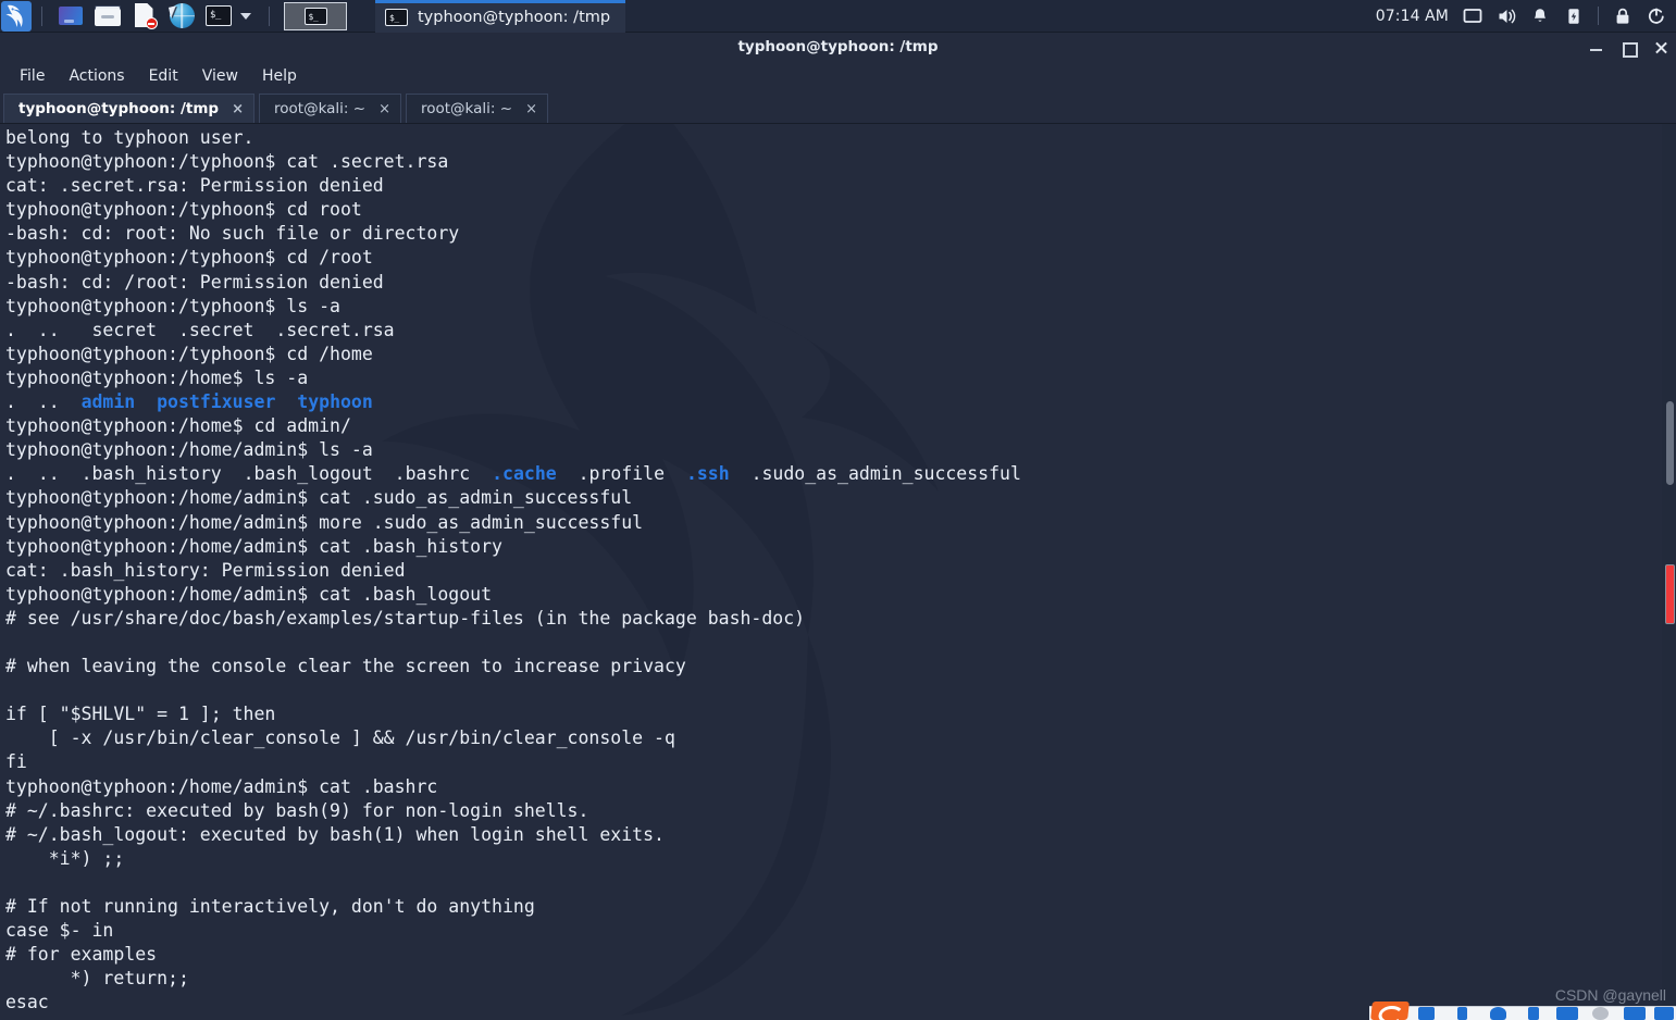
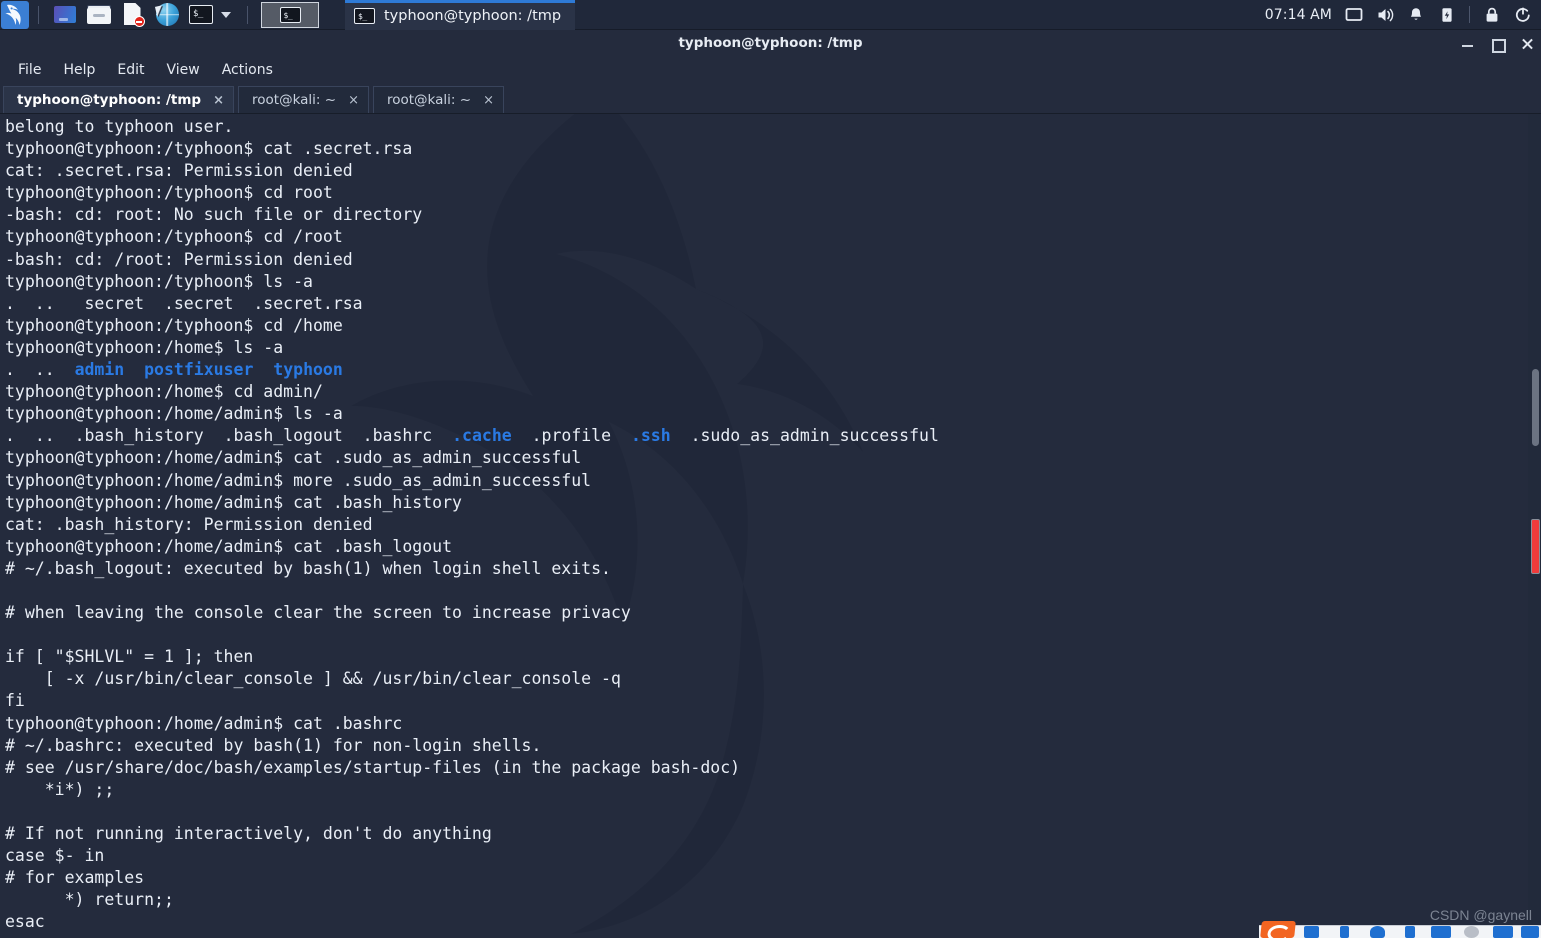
  $_
  $_
  $_
  typhoon@typhoon: /tmp
  07:14 AM
  typhoon@typhoon: /tmp
  File
- Actions
+ Help
  Edit
  View
- Help
+ Actions
  typhoon@typhoon: /tmp
  ×
  root@kali: ~
  ×
  root@kali: ~
  ×
  belong to typhoon user.
  typhoon@typhoon:/typhoon$ cat .secret.rsa
  cat: .secret.rsa: Permission denied
  typhoon@typhoon:/typhoon$ cd root
  -bash: cd: root: No such file or directory
  typhoon@typhoon:/typhoon$ cd /root
  -bash: cd: /root: Permission denied
  typhoon@typhoon:/typhoon$ ls -a
  . .. secret .secret .secret.rsa
  typhoon@typhoon:/typhoon$ cd /home
  typhoon@typhoon:/home$ ls -a
  . .. admin postfixuser typhoon
  typhoon@typhoon:/home$ cd admin/
  typhoon@typhoon:/home/admin$ ls -a
  . .. .bash_history .bash_logout .bashrc .cache .profile .ssh .sudo_as_admin_successful
  typhoon@typhoon:/home/admin$ cat .sudo_as_admin_successful
  typhoon@typhoon:/home/admin$ more .sudo_as_admin_successful
  typhoon@typhoon:/home/admin$ cat .bash_history
  cat: .bash_history: Permission denied
  typhoon@typhoon:/home/admin$ cat .bash_logout
- # see /usr/share/doc/bash/examples/startup-files (in the package bash-doc)
+ # ~/.bash_logout: executed by bash(1) when login shell exits.
  # when leaving the console clear the screen to increase privacy
  if [ "$SHLVL" = 1 ]; then
  [ -x /usr/bin/clear_console ] && /usr/bin/clear_console -q
  fi
  typhoon@typhoon:/home/admin$ cat .bashrc
- # ~/.bashrc: executed by bash(9) for non-login shells.
+ # ~/.bashrc: executed by bash(1) for non-login shells.
- # ~/.bash_logout: executed by bash(1) when login shell exits.
+ # see /usr/share/doc/bash/examples/startup-files (in the package bash-doc)
  *i*) ;;
  # If not running interactively, don't do anything
  case $- in
  # for examples
  *) return;;
  esac
  CSDN @gaynell
